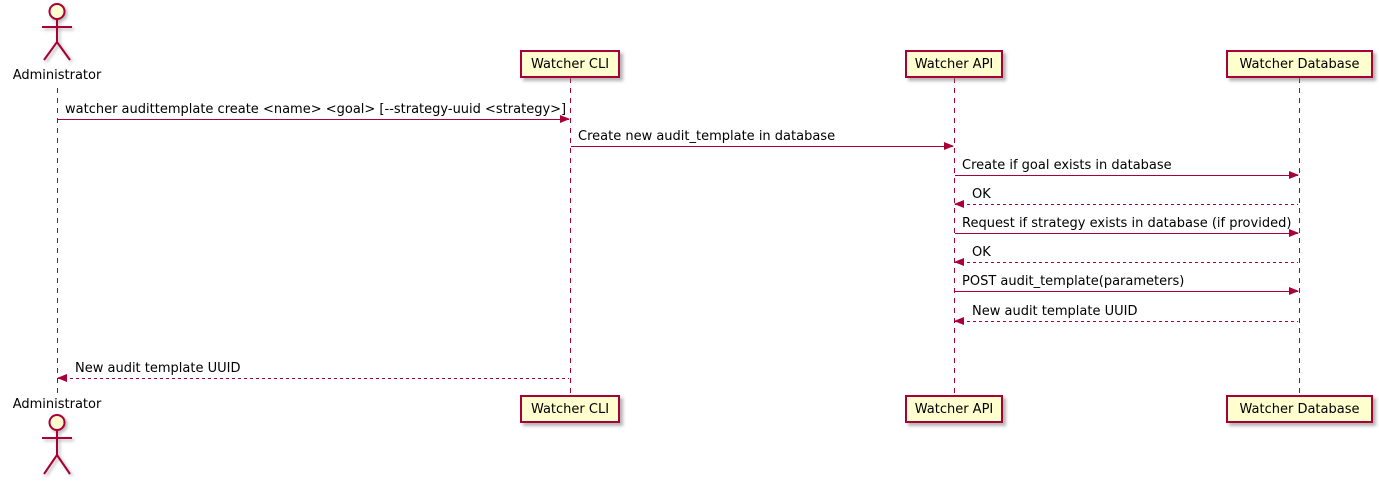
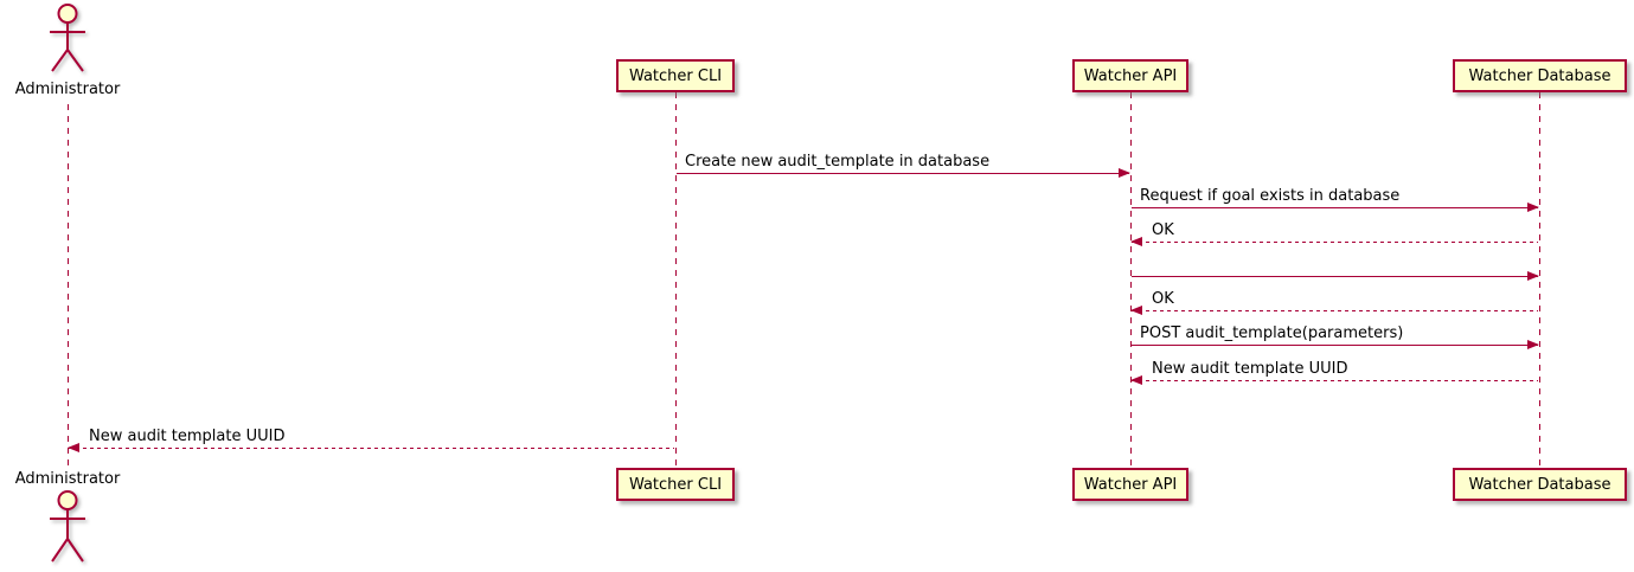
  Administrator
  Watcher CLI
  Watcher API
  Watcher Database
- watcher audittemplate create <name> <goal> [--strategy-uuid <strategy>]
  Create new audit_template in database
- Create if goal exists in database
+ Request if goal exists in database
  OK
- Request if strategy exists in database (if provided)
  OK
  POST audit_template(parameters)
  New audit template UUID
  New audit template UUID
  Watcher CLI
  Watcher API
  Watcher Database
  Administrator
